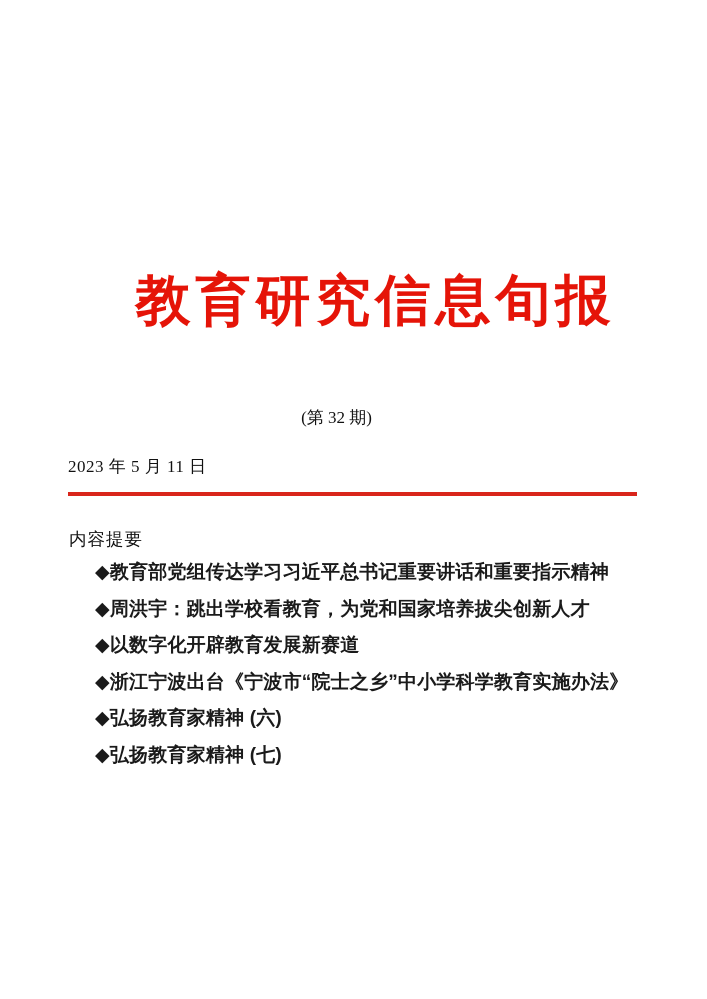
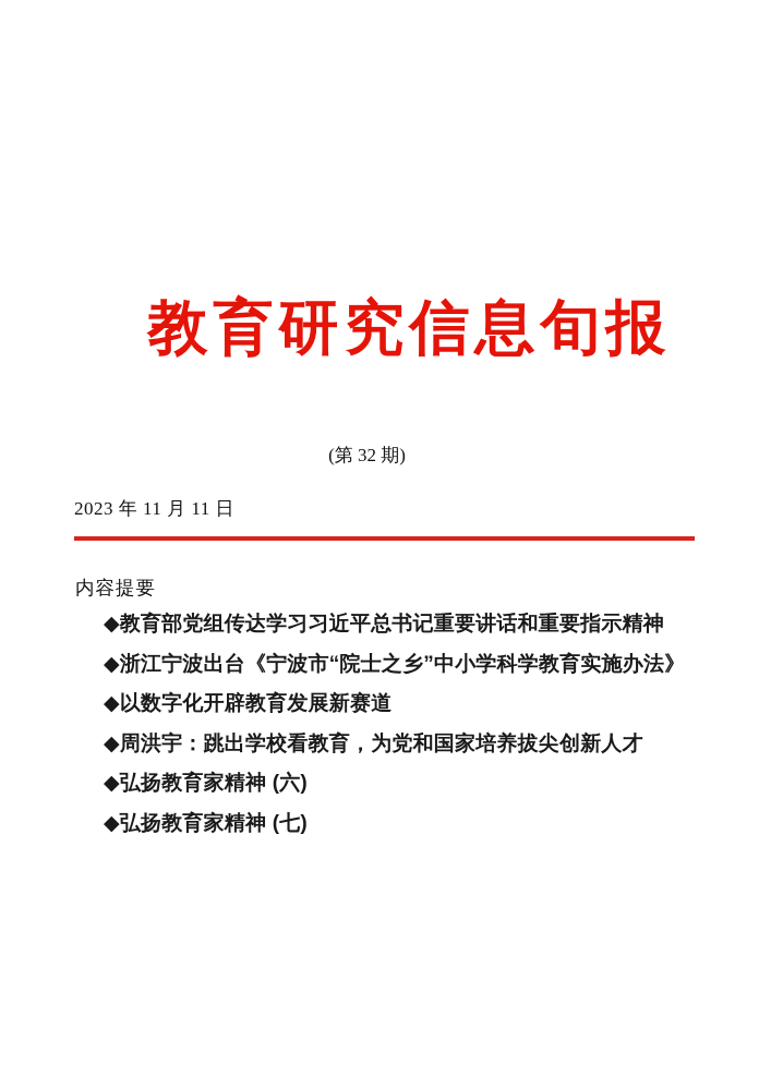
  教育研究信息旬报
  (第 32 期)
- 2023 年 5 月 11 日
+ 2023 年 11 月 11 日
  内容提要
  ◆教育部党组传达学习习近平总书记重要讲话和重要指示精神
- ◆周洪宇：跳出学校看教育，为党和国家培养拔尖创新人才
+ ◆浙江宁波出台《宁波市“院士之乡”中小学科学教育实施办法》
  ◆以数字化开辟教育发展新赛道
- ◆浙江宁波出台《宁波市“院士之乡”中小学科学教育实施办法》
+ ◆周洪宇：跳出学校看教育，为党和国家培养拔尖创新人才
  ◆弘扬教育家精神 (六)
  ◆弘扬教育家精神 (七)
